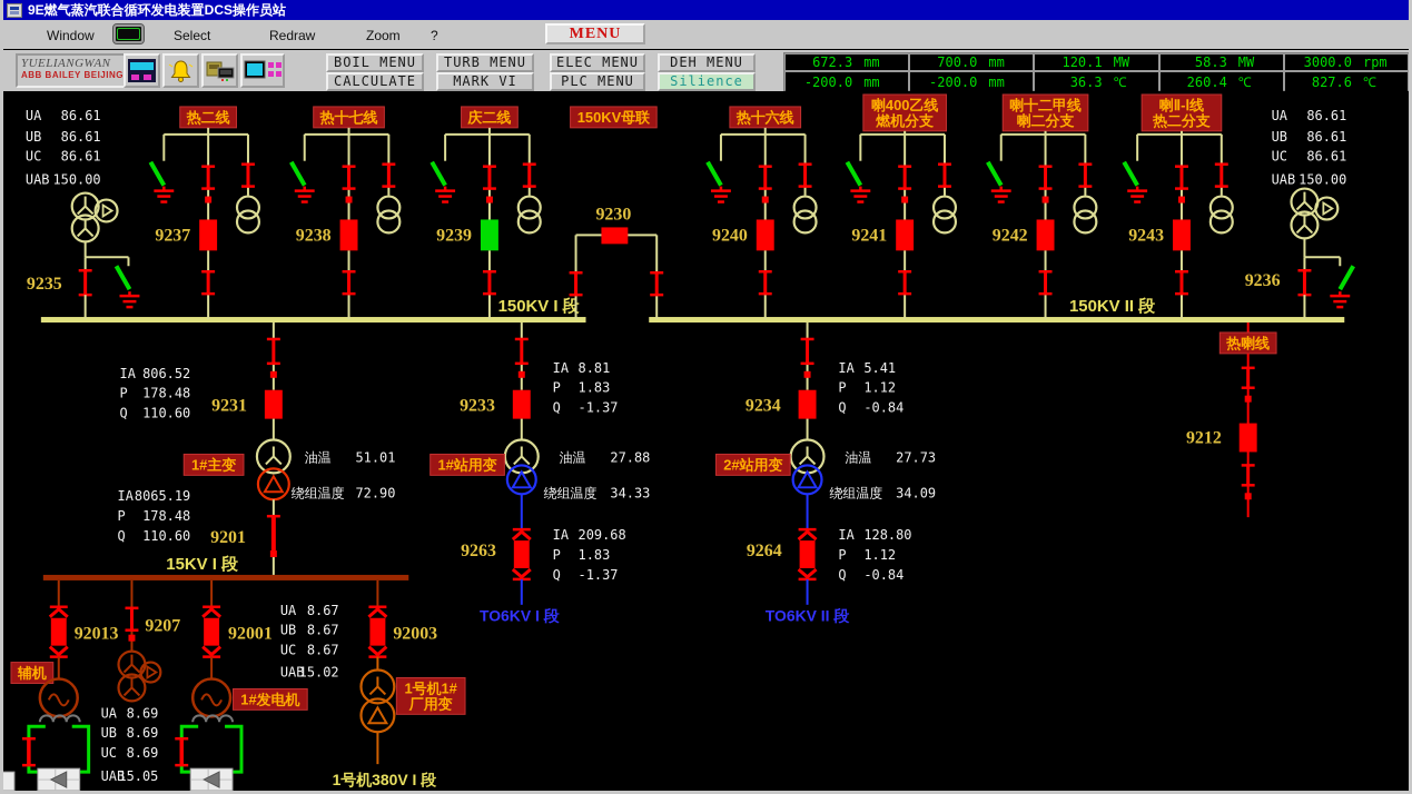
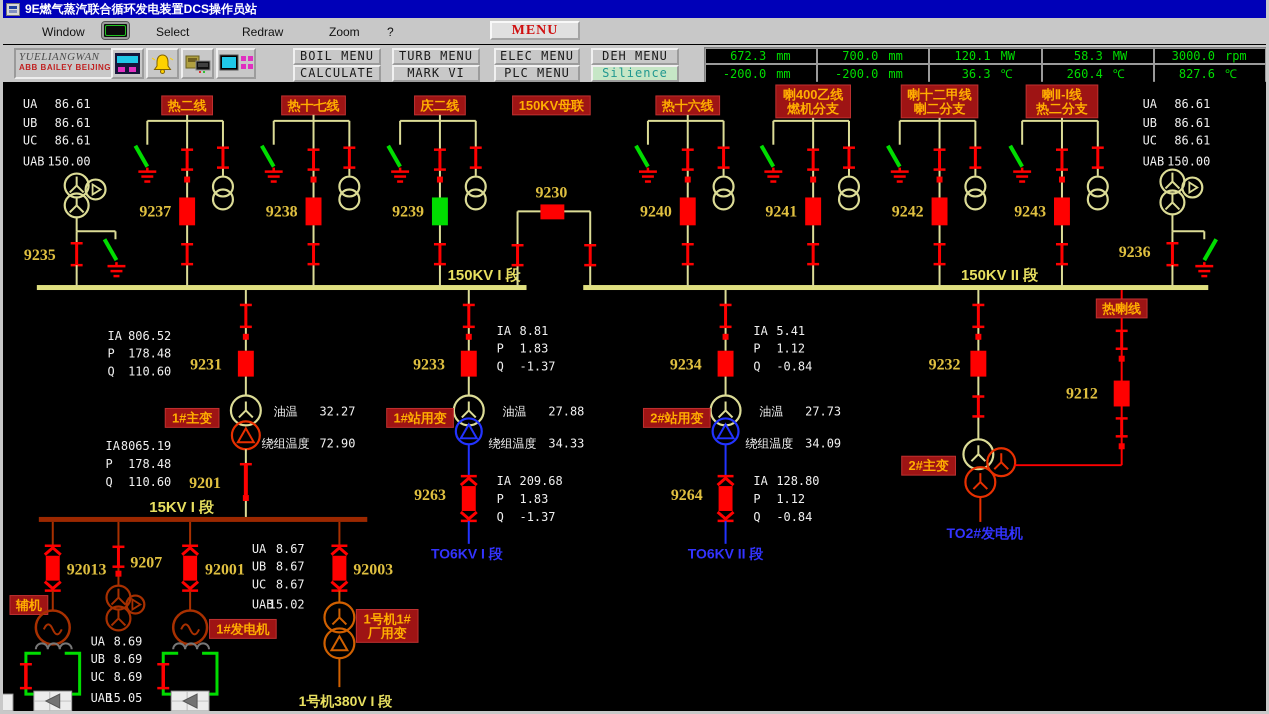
  9E燃气蒸汽联合循环发电装置DCS操作员站
  Window
  Select
  Redraw
  Zoom
  ?
  MENU
  YUELIANGWAN
  ABB BAILEY BEIJING
  BOIL MENU
  TURB MENU
  ELEC MENU
  DEH MENU
  CALCULATE
  MARK VI
  PLC MENU
  Silience
  672.3
  mm
  700.0
  mm
  120.1
  MW
  58.3
  MW
  3000.0
  rpm
  -200.0
  mm
  -200.0
  mm
  36.3
  ℃
  260.4
  ℃
  827.6
  ℃
  150KV I 段
  150KV II 段
  15KV I 段
  UA
  86.61
  UB
  86.61
  UC
  86.61
  UAB
  150.00
  UA
  86.61
  UB
  86.61
  UC
  86.61
  UAB
  150.00
  9235
  9236
  热二线
  9237
  热十七线
  9238
  庆二线
  9239
  热十六线
  9240
  喇400乙线
  燃机分支
  9241
  喇十二甲线
  喇二分支
  9242
  喇Ⅱ-Ⅰ线
  热二分支
  9243
  150KV母联
  9230
  9231
  IA
  806.52
  P
  178.48
  Q
  110.60
  1#主变
  油温
- 51.01
+ 32.27
  绕组温度
  72.90
  IA
  8065.19
  P
  178.48
  Q
  110.60
  9201
  9233
  IA
  8.81
  P
  1.83
  Q
  -1.37
  1#站用变
  油温
  27.88
  绕组温度
  34.33
  9263
  IA
  209.68
  P
  1.83
  Q
  -1.37
  TO6KV I 段
  9234
  IA
  5.41
  P
  1.12
  Q
  -0.84
  2#站用变
  油温
  27.73
  绕组温度
  34.09
  9264
  IA
  128.80
  P
  1.12
  Q
  -0.84
  TO6KV II 段
+ 9232
+ 2#主变
+ TO2#发电机
  热喇线
  9212
  92013
  辅机
  9207
  UA
  8.69
  UB
  8.69
  UC
  8.69
  UAB
  15.05
  92001
  1#发电机
  UA
  8.67
  UB
  8.67
  UC
  8.67
  UAB
  15.02
  92003
  1号机1#
  厂用变
  1号机380V I 段
